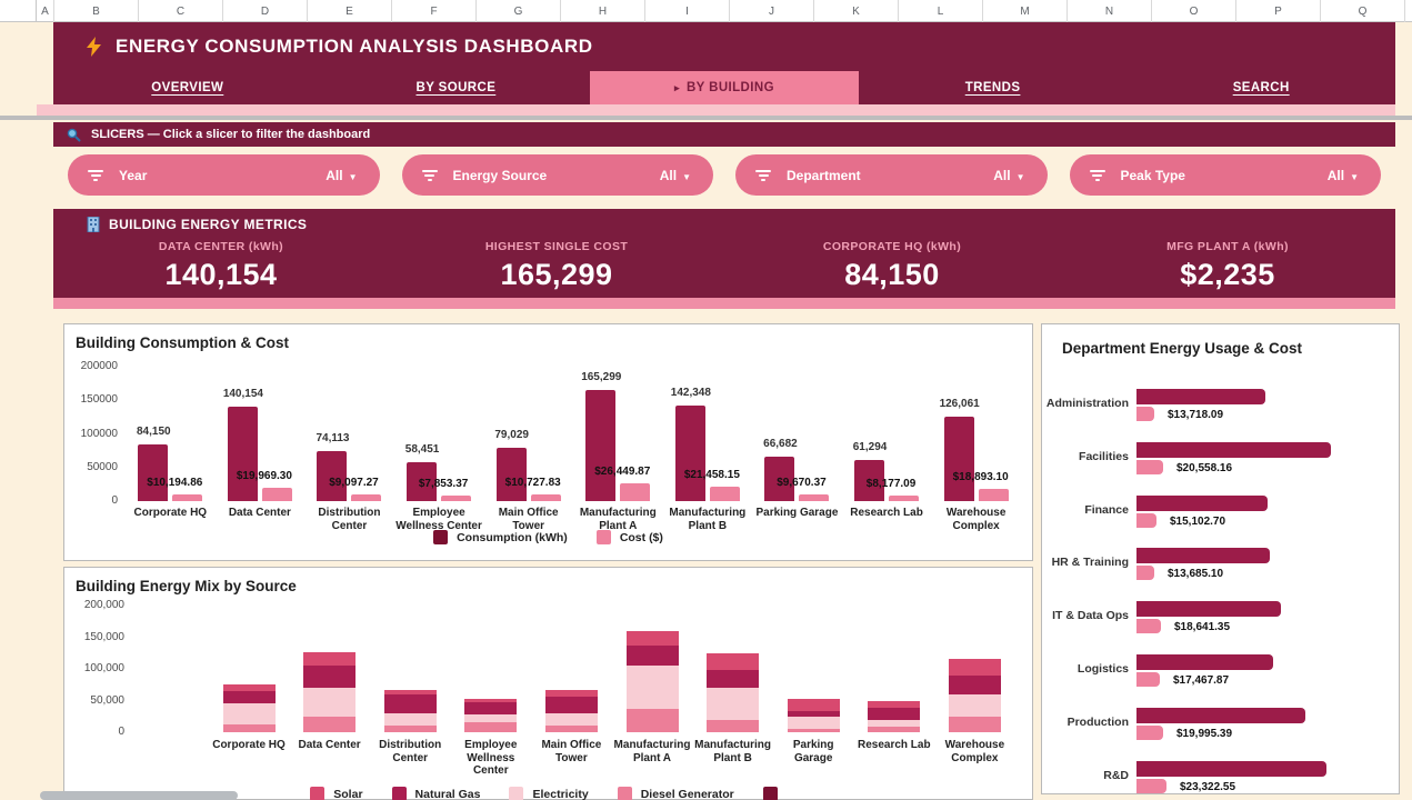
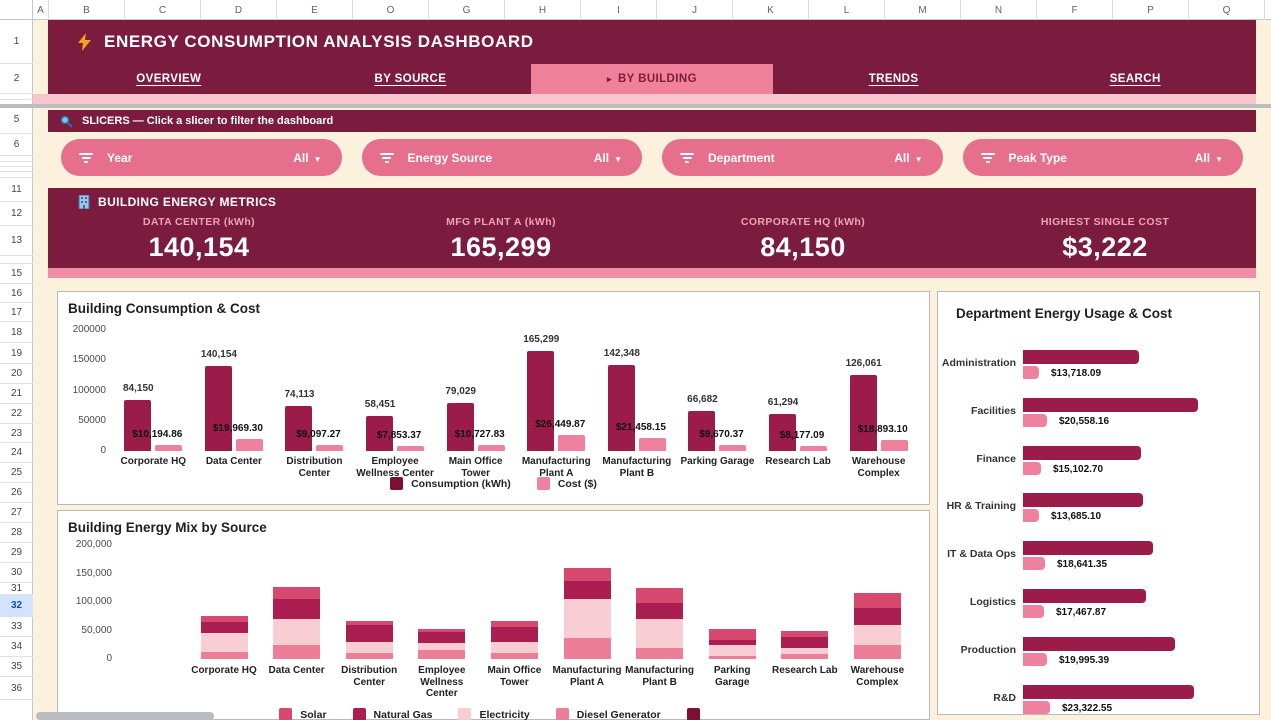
  A
  B
  C
  D
  E
- F
+ O
  G
  H
  I
  J
  K
  L
  M
  N
- O
+ F
  P
  Q
+ 1
+ 2
+ 5
+ 6
+ 11
+ 12
+ 13
+ 15
+ 16
+ 17
+ 18
+ 19
+ 20
+ 21
+ 22
+ 23
+ 24
+ 25
+ 26
+ 27
+ 28
+ 29
+ 30
+ 31
+ 32
+ 33
+ 34
+ 35
+ 36
  ENERGY CONSUMPTION ANALYSIS DASHBOARD
  OVERVIEW
  BY SOURCE
  ▸
  BY BUILDING
  TRENDS
  SEARCH
  SLICERS — Click a slicer to filter the dashboard
  Year
  All ▼
  Energy Source
  All ▼
  Department
  All ▼
  Peak Type
  All ▼
  BUILDING ENERGY METRICS
  DATA CENTER (kWh)
  140,154
- HIGHEST SINGLE COST
+ MFG PLANT A (kWh)
  165,299
  CORPORATE HQ (kWh)
  84,150
- MFG PLANT A (kWh)
+ HIGHEST SINGLE COST
- $2,235
+ $3,222
  Building Consumption & Cost
  200000
  150000
  100000
  50000
  0
  84,150
  $10,194.86
  Corporate HQ
  140,154
  $19,969.30
  Data Center
  74,113
  $9,097.27
  Distribution Center
  58,451
  $7,853.37
  Employee Wellness Center
  79,029
  $10,727.83
  Main Office Tower
  165,299
  $26,449.87
  Manufacturing Plant A
  142,348
  $21,458.15
  Manufacturing Plant B
  66,682
  $9,670.37
  Parking Garage
  61,294
  $8,177.09
  Research Lab
  126,061
  $18,893.10
  Warehouse Complex
  Consumption (kWh)
  Cost ($)
  Building Energy Mix by Source
  200,000
  150,000
  100,000
  50,000
  0
  Corporate HQ
  Data Center
  Distribution Center
  Employee Wellness Center
  Main Office Tower
  Manufacturing Plant A
  Manufacturing Plant B
  Parking Garage
  Research Lab
  Warehouse Complex
  Solar
  Natural Gas
  Electricity
  Diesel Generator
  Department Energy Usage & Cost
  Administration
  $13,718.09
  Facilities
  $20,558.16
  Finance
  $15,102.70
  HR & Training
  $13,685.10
  IT & Data Ops
  $18,641.35
  Logistics
  $17,467.87
  Production
  $19,995.39
  R&D
  $23,322.55
